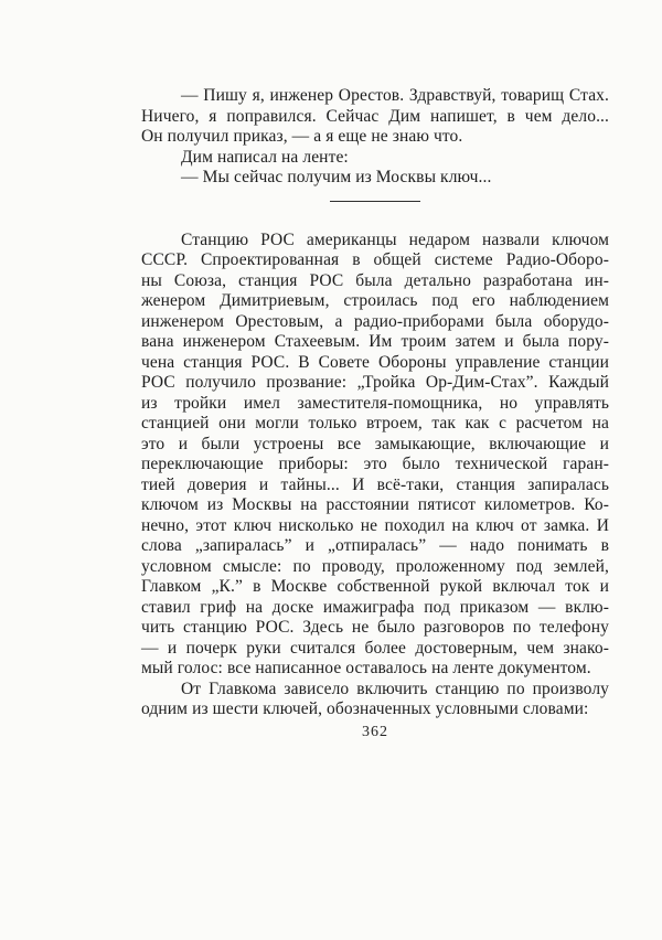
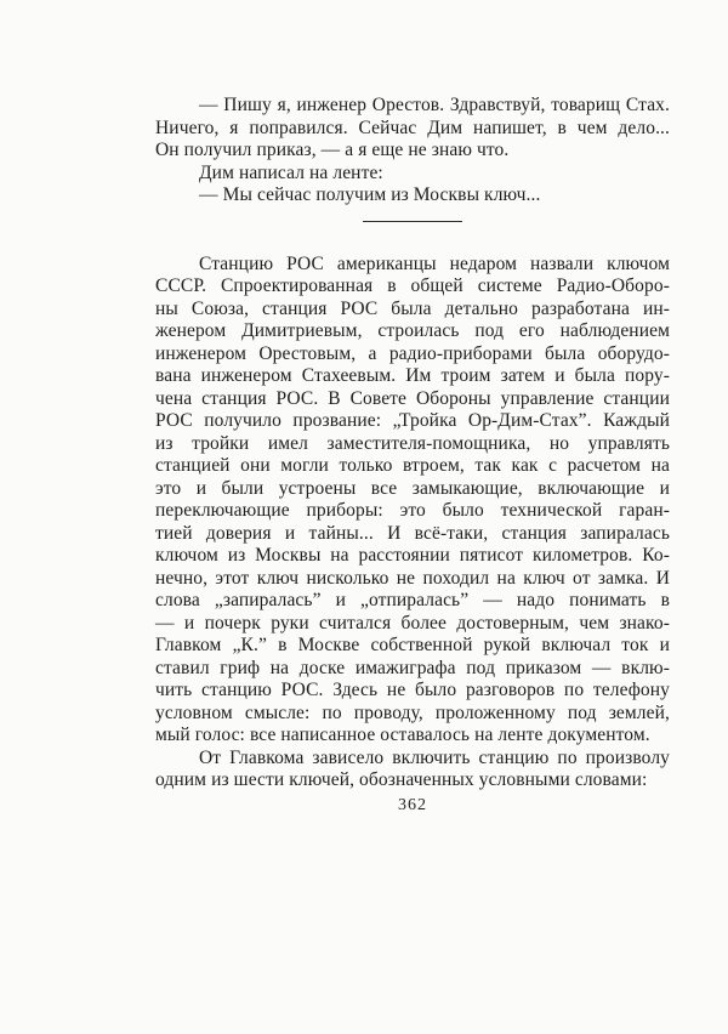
  — Пишу я, инженер Орестов. Здравствуй, товарищ Стах.
  Ничего, я поправился. Сейчас Дим напишет, в чем дело...
  Он получил приказ, — а я еще не знаю что.
  Дим написал на ленте:
  — Мы сейчас получим из Москвы ключ...
  Станцию РОС американцы недаром назвали ключом
  СССР. Спроектированная в общей системе Радио-Оборо-
  ны Союза, станция РОС была детально разработана ин-
  женером Димитриевым, строилась под его наблюдением
  инженером Орестовым, а радио-приборами была оборудо-
  вана инженером Стахеевым. Им троим затем и была пору-
  чена станция РОС. В Совете Обороны управление станции
  РОС получило прозвание: „Тройка Ор-Дим-Стах”. Каждый
  из тройки имел заместителя-помощника, но управлять
  станцией они могли только втроем, так как с расчетом на
  это и были устроены все замыкающие, включающие и
  переключающие приборы: это было технической гаран-
  тией доверия и тайны... И всё-таки, станция запиралась
  ключом из Москвы на расстоянии пятисот километров. Ко-
  нечно, этот ключ нисколько не походил на ключ от замка. И
  слова „запиралась” и „отпиралась” — надо понимать в
- условном смысле: по проводу, проложенному под землей,
+ — и почерк руки считался более достоверным, чем знако-
  Главком „К.” в Москве собственной рукой включал ток и
  ставил гриф на доске имажиграфа под приказом — вклю-
  чить станцию РОС. Здесь не было разговоров по телефону
- — и почерк руки считался более достоверным, чем знако-
+ условном смысле: по проводу, проложенному под землей,
  мый голос: все написанное оставалось на ленте документом.
  От Главкома зависело включить станцию по произволу
  одним из шести ключей, обозначенных условными словами:
  362
